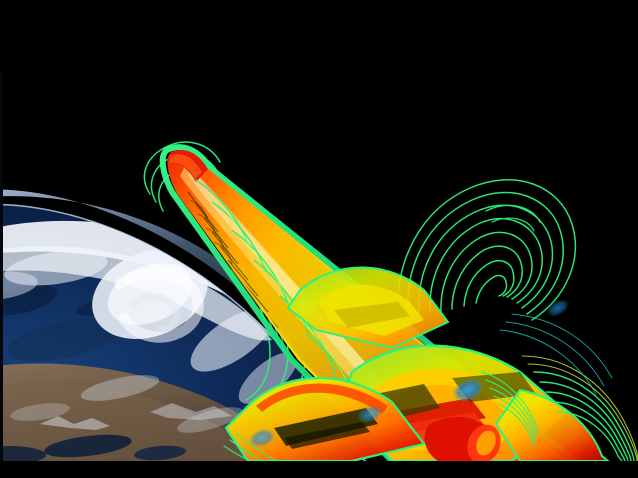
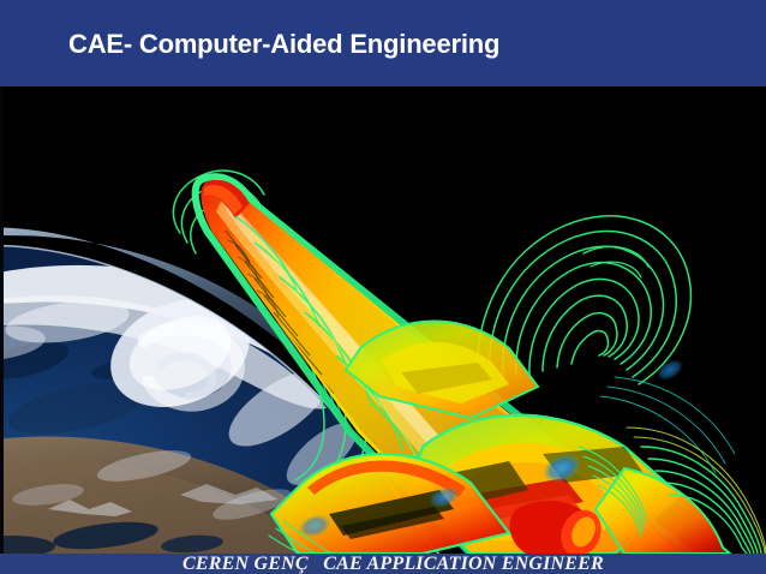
+ CAE- Computer-Aided Engineering
+ CEREN GENÇ CAE APPLICATION ENGINEER
